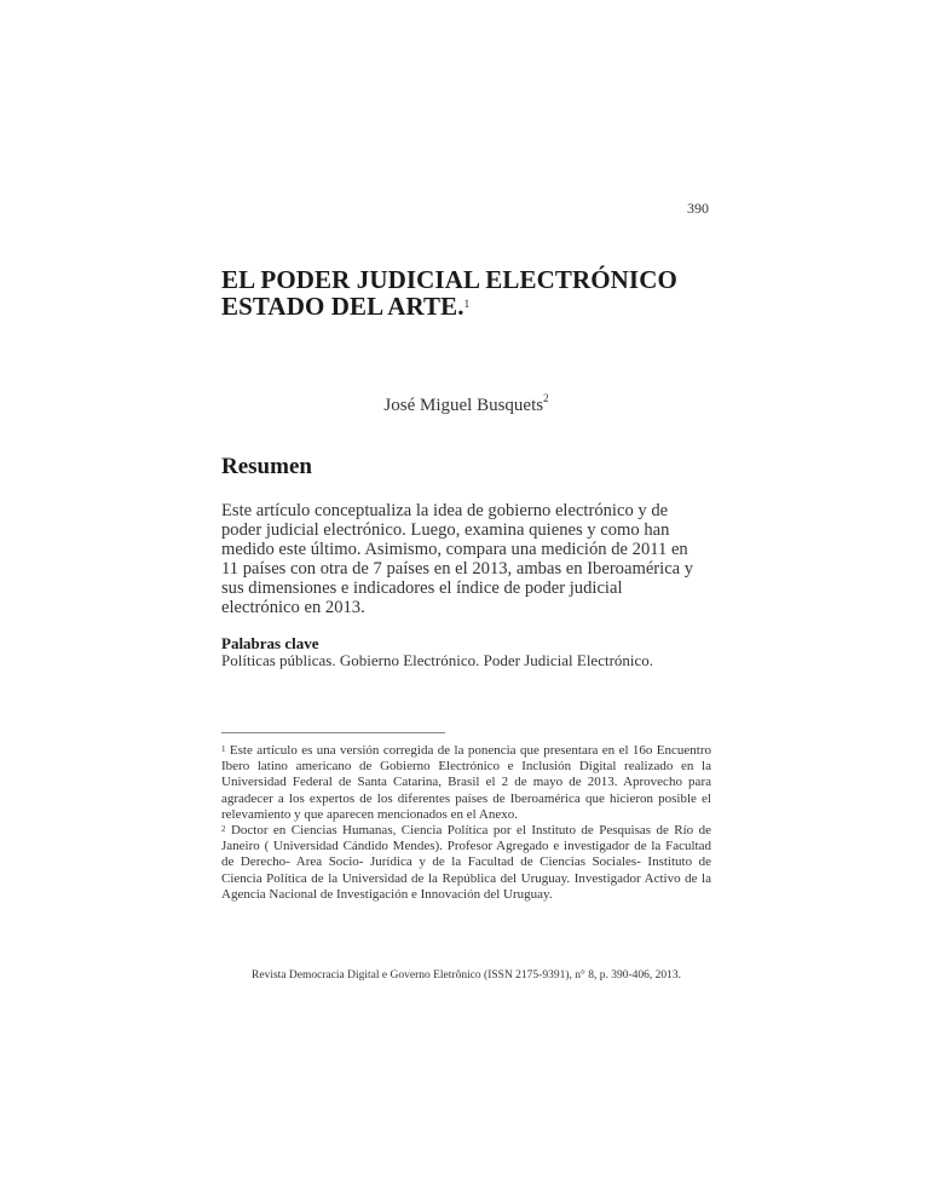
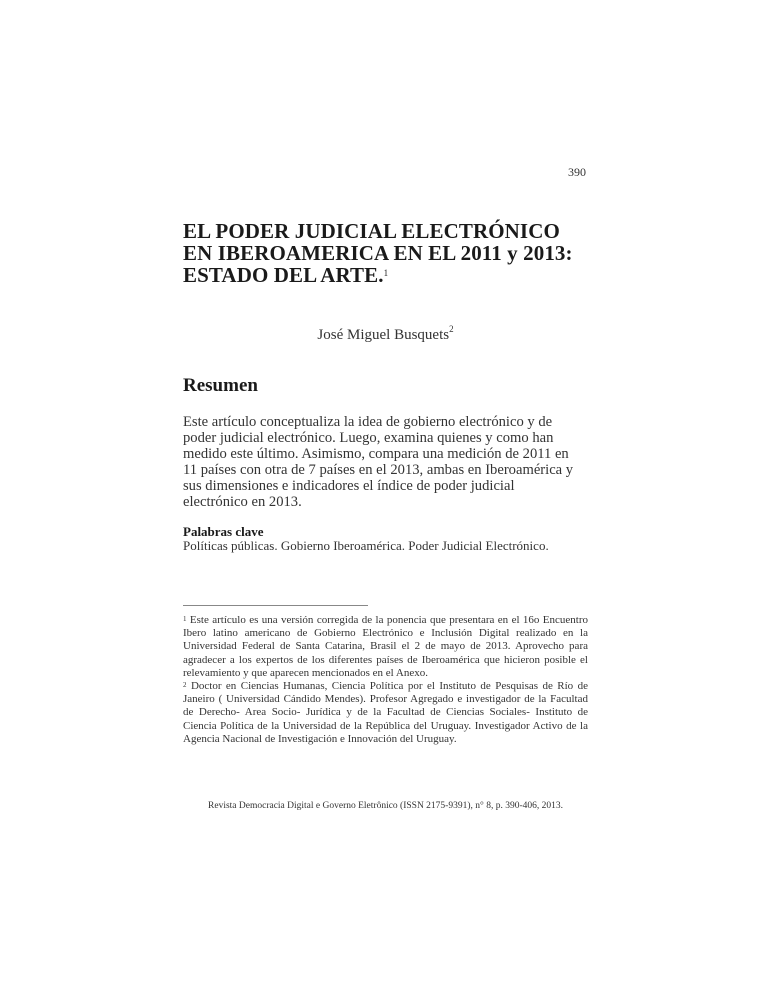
  390
  EL PODER JUDICIAL ELECTRÓNICO
+ EN IBEROAMERICA EN EL 2011 y 2013:
  ESTADO DEL ARTE.1
  José Miguel Busquets2
  Resumen
  Este artículo conceptualiza la idea de gobierno electrónico y de
  poder judicial electrónico. Luego, examina quienes y como han
  medido este último. Asimismo, compara una medición de 2011 en
  11 países con otra de 7 países en el 2013, ambas en Iberoamérica y
  sus dimensiones e indicadores el índice de poder judicial
  electrónico en 2013.
  Palabras clave
- Políticas públicas. Gobierno Electrónico. Poder Judicial Electrónico.
+ Políticas públicas. Gobierno Iberoamérica. Poder Judicial Electrónico.
  1 Este artículo es una versión corregida de la ponencia que presentara en el 16o Encuentro Ibero latino americano de Gobierno Electrónico e Inclusión Digital realizado en la Universidad Federal de Santa Catarina, Brasil el 2 de mayo de 2013. Aprovecho para agradecer a los expertos de los diferentes países de Iberoamérica que hicieron posible el relevamiento y que aparecen mencionados en el Anexo.
  2 Doctor en Ciencias Humanas, Ciencia Política por el Instituto de Pesquisas de Río de Janeiro ( Universidad Cándido Mendes). Profesor Agregado e investigador de la Facultad de Derecho- Area Socio- Jurídica y de la Facultad de Ciencias Sociales- Instituto de Ciencia Política de la Universidad de la República del Uruguay. Investigador Activo de la Agencia Nacional de Investigación e Innovación del Uruguay.
  Revista Democracia Digital e Governo Eletrônico (ISSN 2175-9391), n° 8, p. 390-406, 2013.
